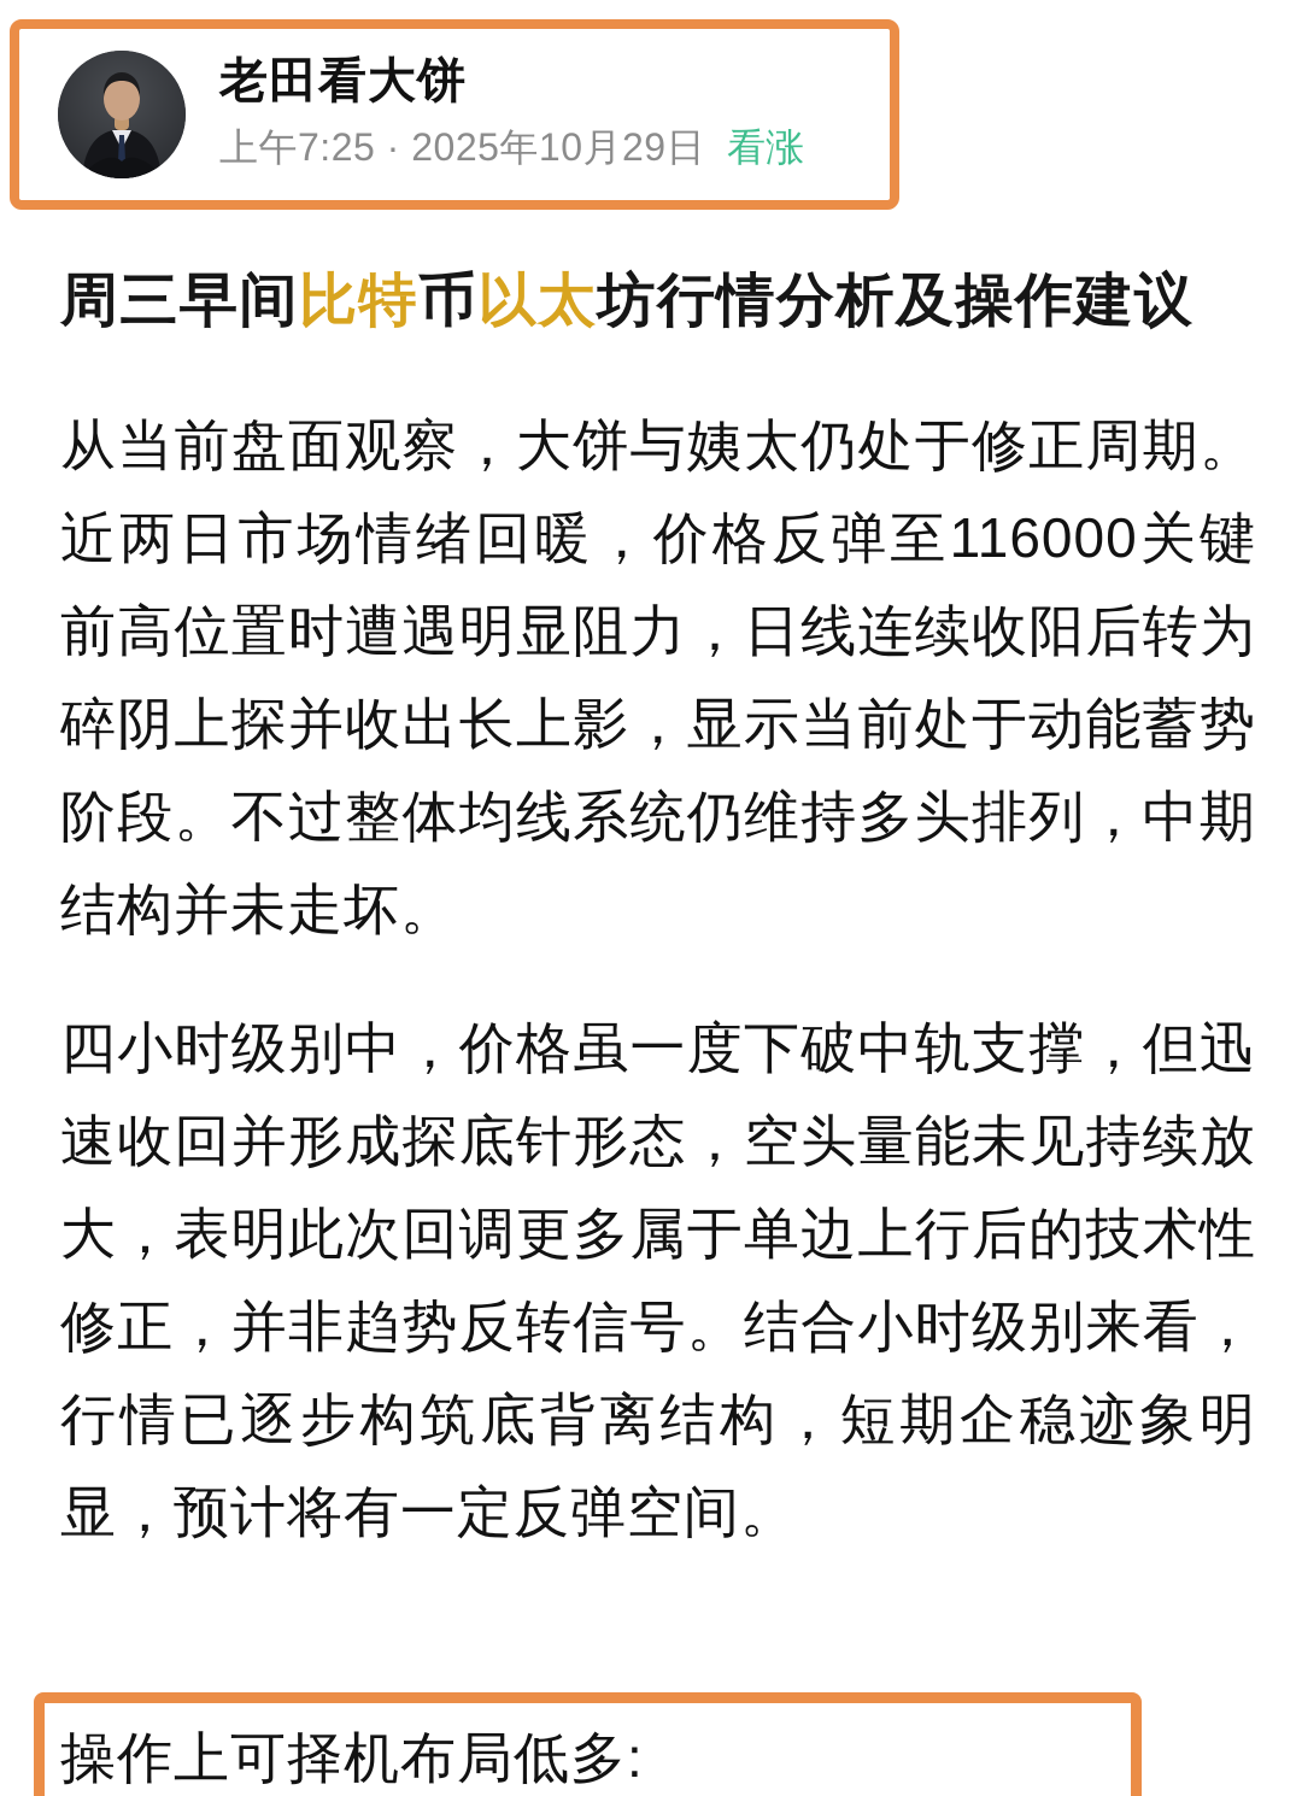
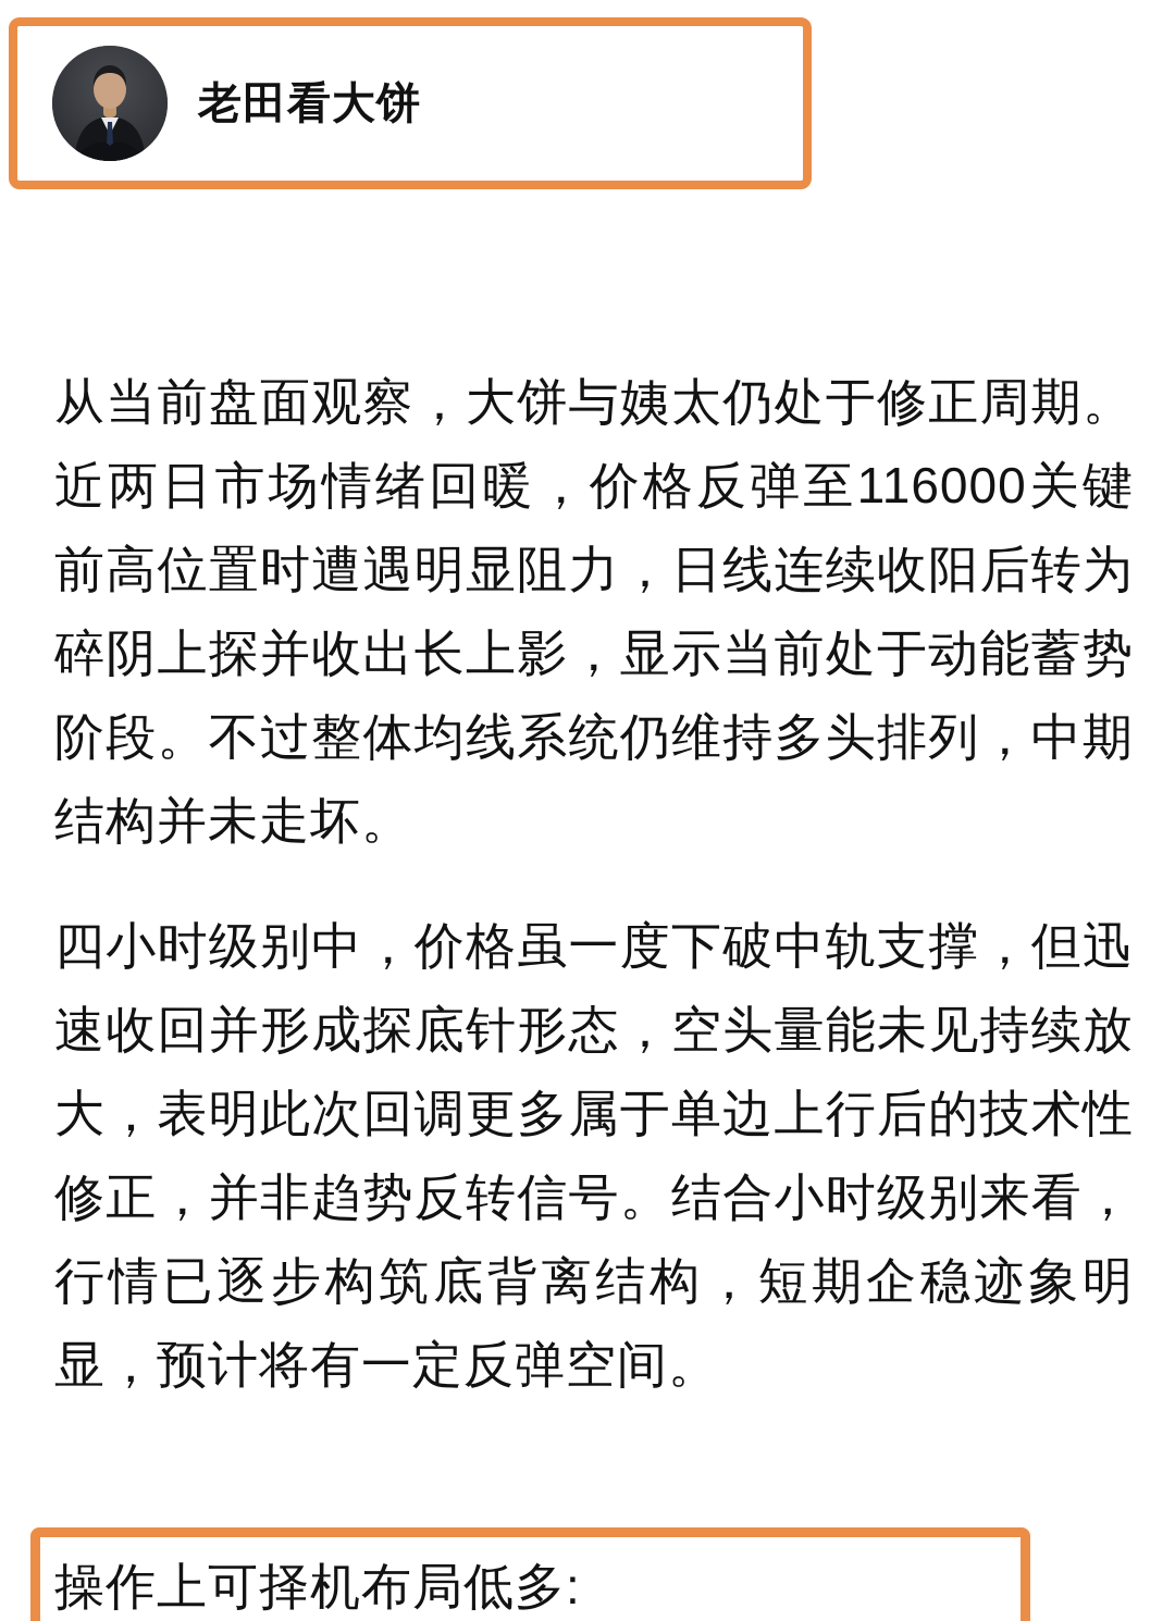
  老田看大饼
- 上午7:25 · 2025年10月29日
- 看涨
- 周三早间比特币以太坊行情分析及操作建议
  从当前盘面观察，大饼与姨太仍处于修正周期。近两日市场情绪回暖，价格反弹至116000关键前高位置时遭遇明显阻力，日线连续收阳后转为碎阴上探并收出长上影，显示当前处于动能蓄势阶段。不过整体均线系统仍维持多头排列，中期结构并未走坏。
  四小时级别中，价格虽一度下破中轨支撑，但迅速收回并形成探底针形态，空头量能未见持续放大，表明此次回调更多属于单边上行后的技术性修正，并非趋势反转信号。结合小时级别来看，行情已逐步构筑底背离结构，短期企稳迹象明显，预计将有一定反弹空间。
  操作上可择机布局低多:
